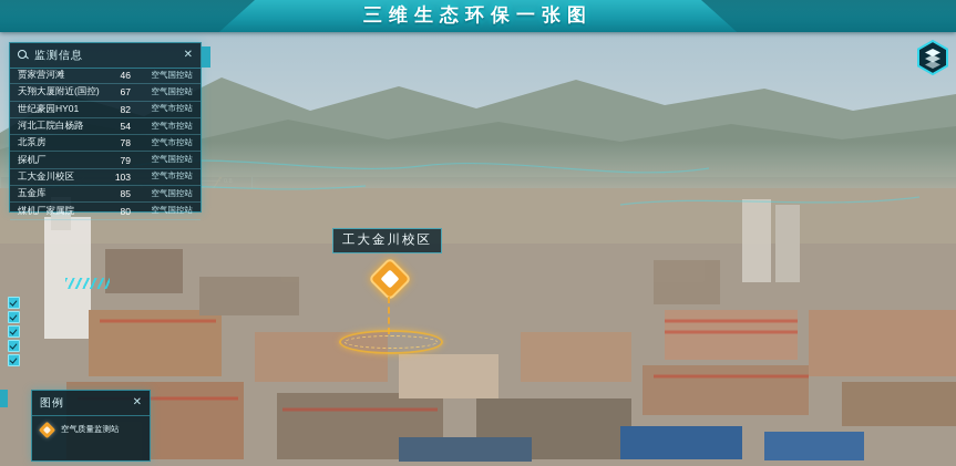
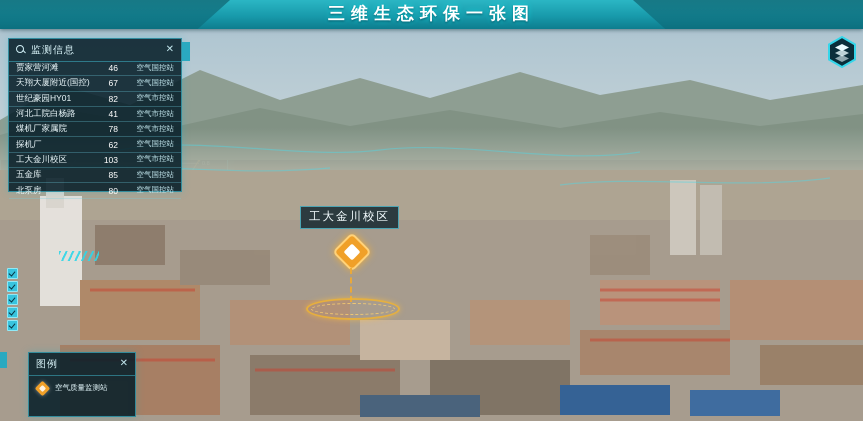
  三维生态环保一张图
  监测信息
  ✕
  贾家营河滩
  46
  空气国控站
  天翔大厦附近(国控)
  67
  空气国控站
  世纪豪园HY01
  82
  空气市控站
  河北工院白杨路
- 54
+ 41
  空气市控站
- 北泵房
+ 煤机厂家属院
  78
  空气市控站
  探机厂
- 79
+ 62
  空气国控站
  工大金川校区
  103
  空气市控站
  五金库
  85
  空气国控站
- 煤机厂家属院
+ 北泵房
  80
  空气国控站
  工大金川校区
  图例
  ✕
  空气质量监测站
